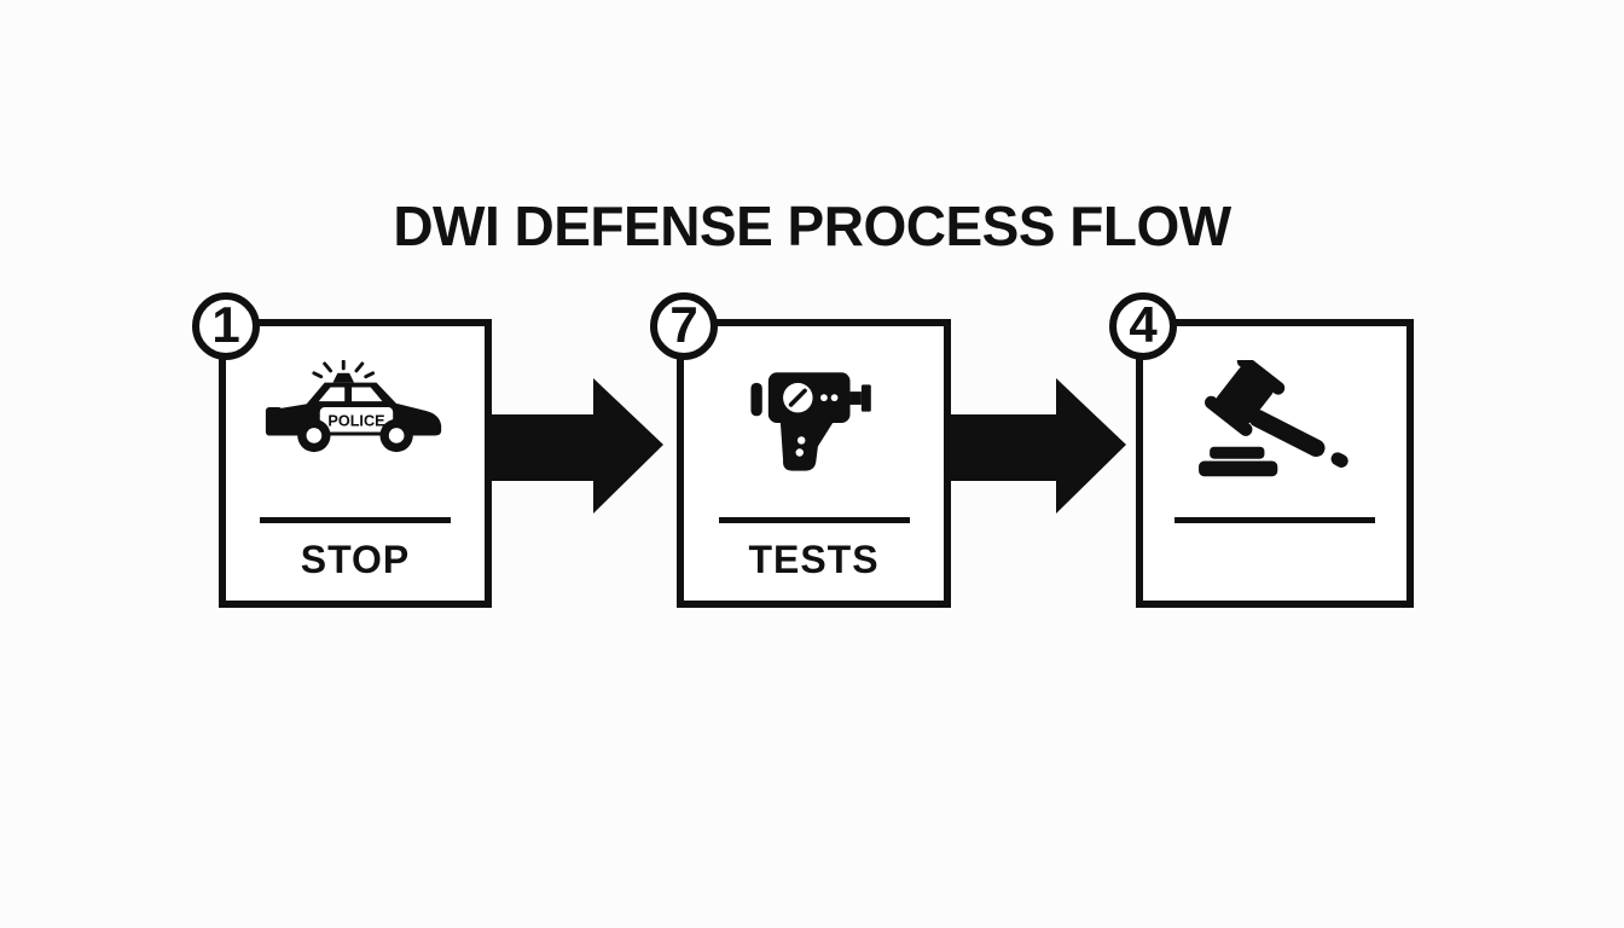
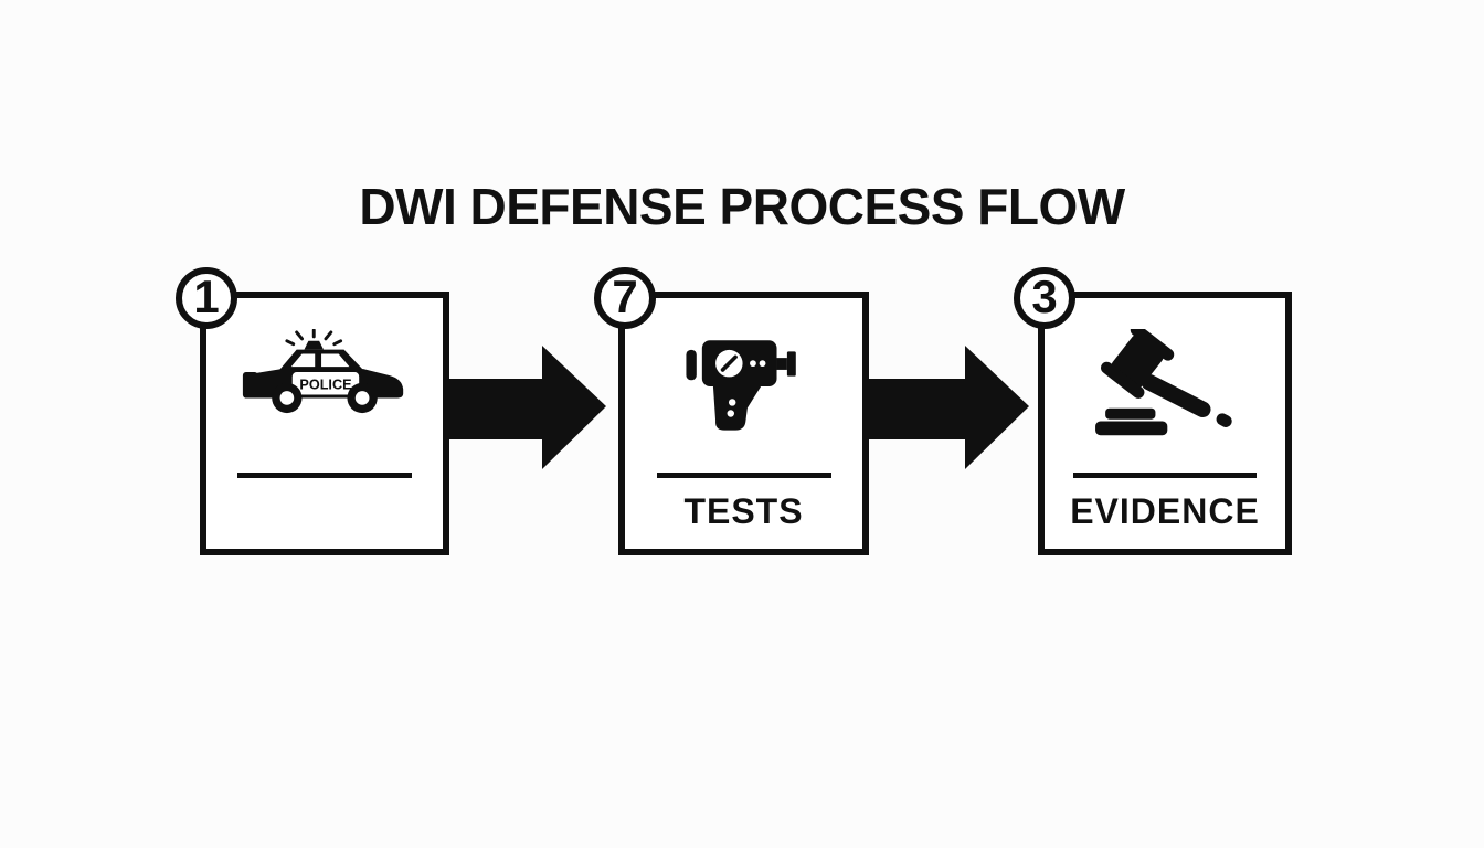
  DWI DEFENSE PROCESS FLOW
  1
  POLICE
- STOP
  7
  TESTS
- 4
+ 3
+ EVIDENCE
